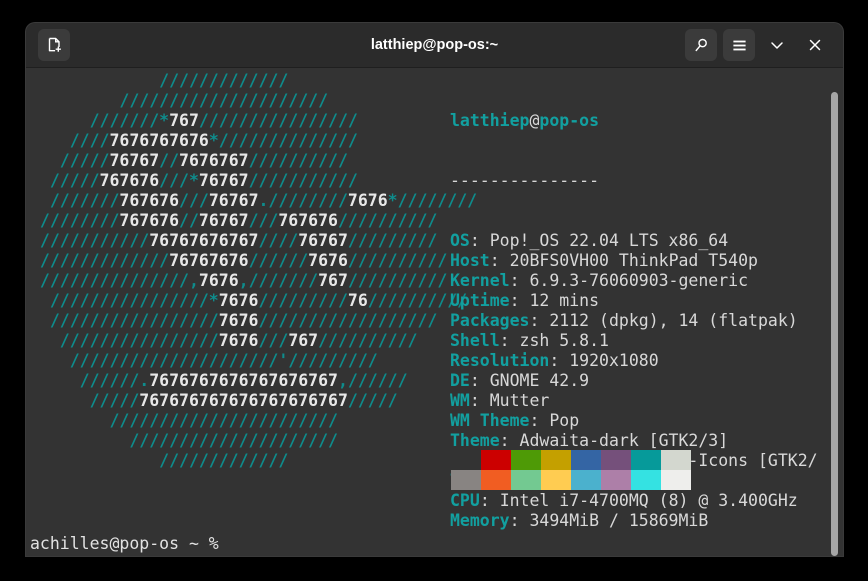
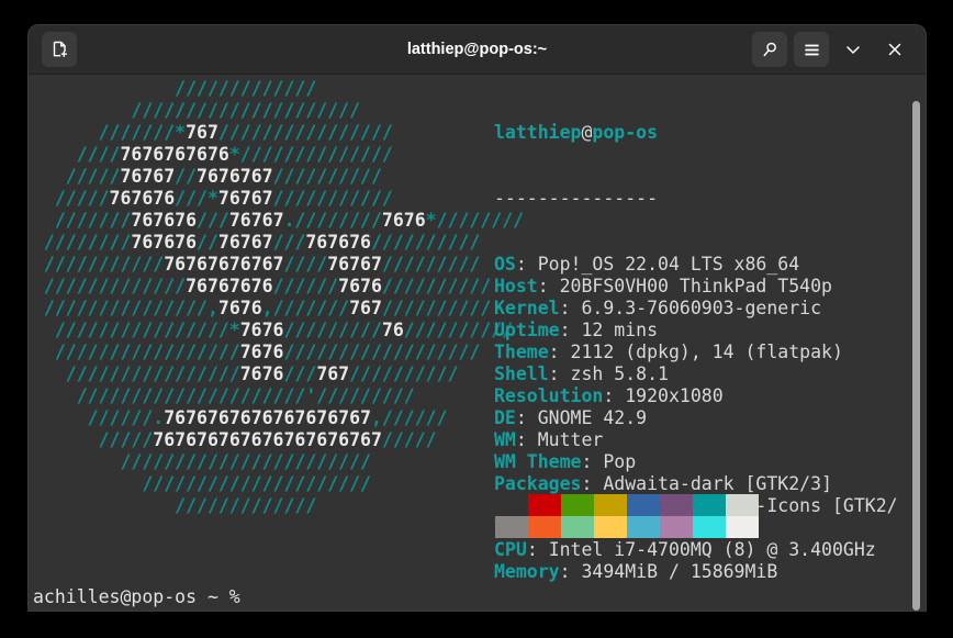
  latthiep@pop-os:~
  /////////////
  /////////////////////
  ///////*767////////////////
  ////7676767676*//////////////
  /////76767//7676767//////////
  /////767676///*76767///////////
  ///////767676///76767.////////7676*////////
  ////////767676//76767///767676//////////
  ///////////76767676767////76767/////////
  /////////////76767676//////7676//////////
  ///////////////,7676,///////767//////////
  ////////////////*7676/////////76//////////
  /////////////////7676//////////////////
  ////////////////7676///767//////////
  /////////////////////'/////////
  //////.7676767676767676767,//////
  /////767676767676767676767/////
  ///////////////////////
  /////////////////////
  /////////////
  latthiep@pop-os
  ---------------
  OS: Pop!_OS 22.04 LTS x86_64
  Host: 20BFS0VH00 ThinkPad T540p
  Kernel: 6.9.3-76060903-generic
  Uptime: 12 mins
- Packages: 2112 (dpkg), 14 (flatpak)
+ Theme: 2112 (dpkg), 14 (flatpak)
  Shell: zsh 5.8.1
  Resolution: 1920x1080
  DE: GNOME 42.9
  WM: Mutter
  WM Theme: Pop
- Theme: Adwaita-dark [GTK2/3]
+ Packages: Adwaita-dark [GTK2/3]
  CPU: Intel i7-4700MQ (8) @ 3.400GHz
  Memory: 3494MiB / 15869MiB
  achilles@pop-os ~ %
